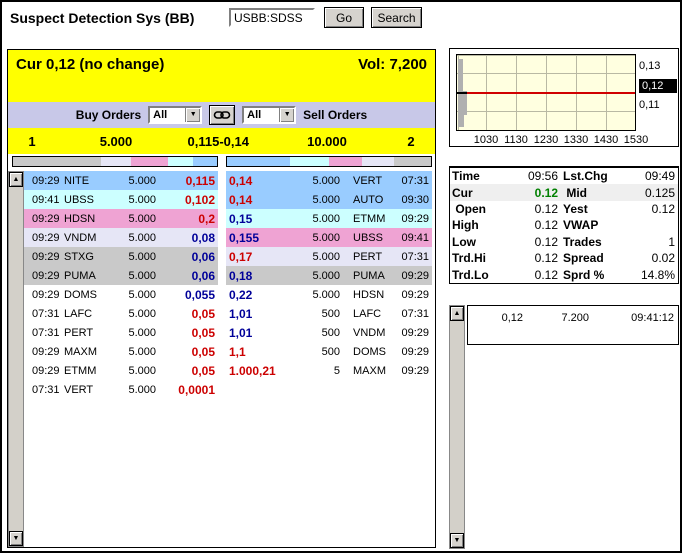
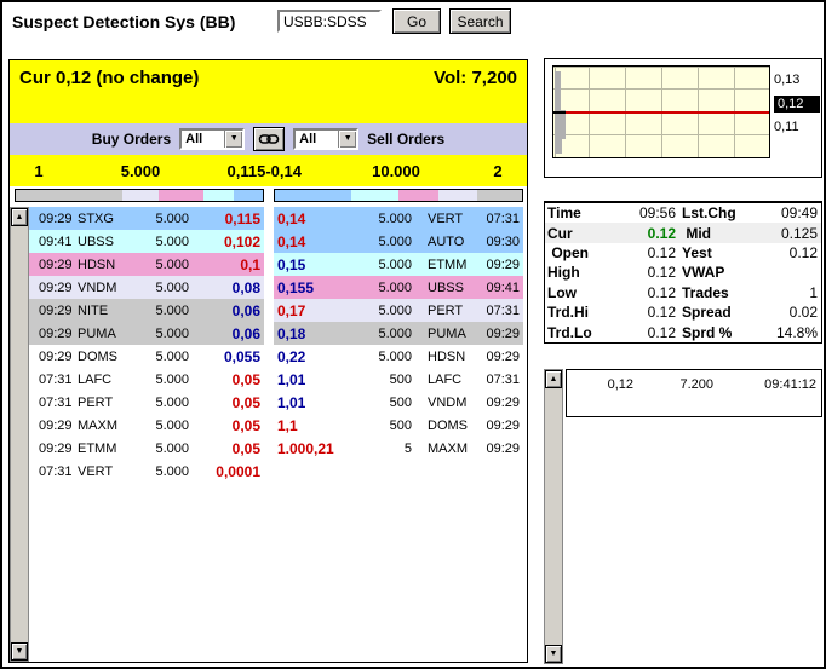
  Suspect Detection Sys (BB)
  USBB:SDSS
  Go
  Search
  Cur 0,12 (no change)
  Vol: 7,200
  Buy Orders
  All
  All
  Sell Orders
  1
  5.000
  0,115
  -
  0,14
  10.000
  2
  09:29
- NITE
+ STXG
  5.000
  0,115
  09:41
  UBSS
  5.000
  0,102
  09:29
  HDSN
  5.000
- 0,2
+ 0,1
  09:29
  VNDM
  5.000
  0,08
  09:29
- STXG
+ NITE
  5.000
  0,06
  09:29
  PUMA
  5.000
  0,06
  09:29
  DOMS
  5.000
  0,055
  07:31
  LAFC
  5.000
  0,05
  07:31
  PERT
  5.000
  0,05
  09:29
  MAXM
  5.000
  0,05
  09:29
  ETMM
  5.000
  0,05
  07:31
  VERT
  5.000
  0,0001
  0,14
  5.000
  VERT
  07:31
  0,14
  5.000
  AUTO
  09:30
  0,15
  5.000
  ETMM
  09:29
  0,155
  5.000
  UBSS
  09:41
  0,17
  5.000
  PERT
  07:31
  0,18
  5.000
  PUMA
  09:29
  0,22
  5.000
  HDSN
  09:29
  1,01
  500
  LAFC
  07:31
  1,01
  500
  VNDM
  09:29
  1,1
  500
  DOMS
  09:29
  1.000,21
  5
  MAXM
  09:29
  0,13
  0,12
  0,11
- 1030
- 1130
- 1230
- 1330
- 1430
- 1530
  Time
  09:56
  Lst.Chg
  09:49
  Cur
  0.12
  Mid
  0.125
  Open
  0.12
  Yest
  0.12
  High
  0.12
  VWAP
  Low
  0.12
  Trades
  1
  Trd.Hi
  0.12
  Spread
  0.02
  Trd.Lo
  0.12
  Sprd %
  14.8%
  0,12
  7.200
  09:41:12
